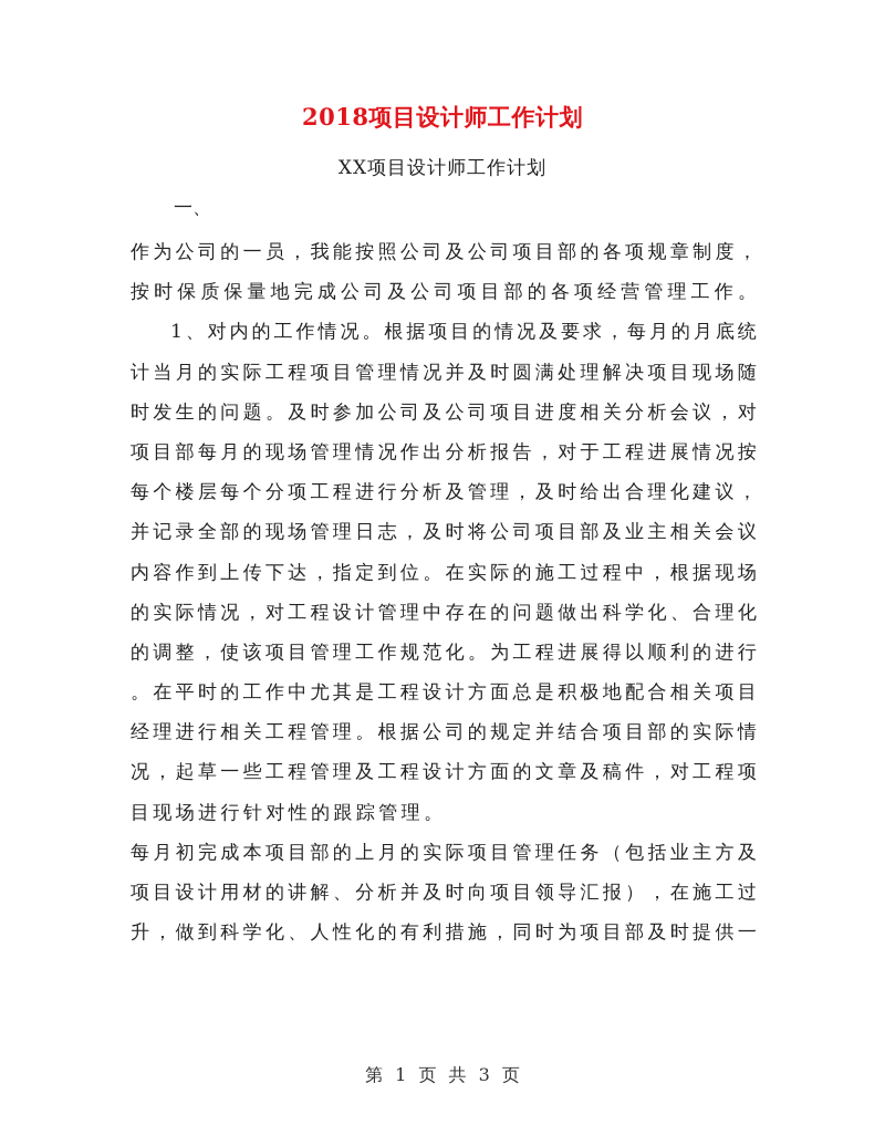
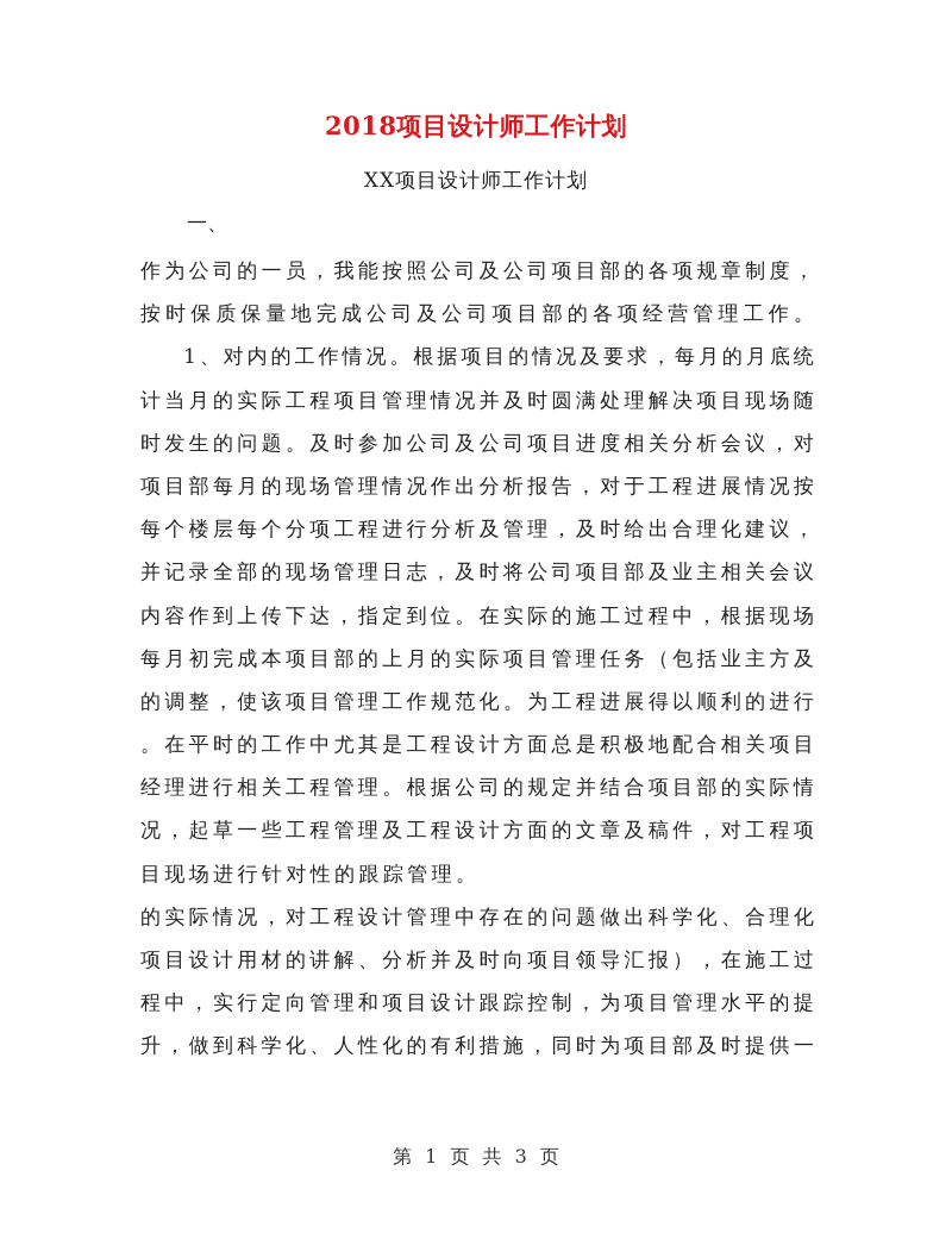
  2018项目设计师工作计划
  XX项目设计师工作计划
  一、
  作为公司的一员，我能按照公司及公司项目部的各项规章制度，
  按时保质保量地完成公司及公司项目部的各项经营管理工作。
  1、对内的工作情况。根据项目的情况及要求，每月的月底统
  计当月的实际工程项目管理情况并及时圆满处理解决项目现场随
  时发生的问题。及时参加公司及公司项目进度相关分析会议，对
  项目部每月的现场管理情况作出分析报告，对于工程进展情况按
  每个楼层每个分项工程进行分析及管理，及时给出合理化建议，
  并记录全部的现场管理日志，及时将公司项目部及业主相关会议
  内容作到上传下达，指定到位。在实际的施工过程中，根据现场
- 的实际情况，对工程设计管理中存在的问题做出科学化、合理化
+ 每月初完成本项目部的上月的实际项目管理任务（包括业主方及
  的调整，使该项目管理工作规范化。为工程进展得以顺利的进行
  。在平时的工作中尤其是工程设计方面总是积极地配合相关项目
  经理进行相关工程管理。根据公司的规定并结合项目部的实际情
  况，起草一些工程管理及工程设计方面的文章及稿件，对工程项
  目现场进行针对性的跟踪管理。
- 每月初完成本项目部的上月的实际项目管理任务（包括业主方及
+ 的实际情况，对工程设计管理中存在的问题做出科学化、合理化
  项目设计用材的讲解、分析并及时向项目领导汇报），在施工过
+ 程中，实行定向管理和项目设计跟踪控制，为项目管理水平的提
  升，做到科学化、人性化的有利措施，同时为项目部及时提供一
  第 1 页 共 3 页
